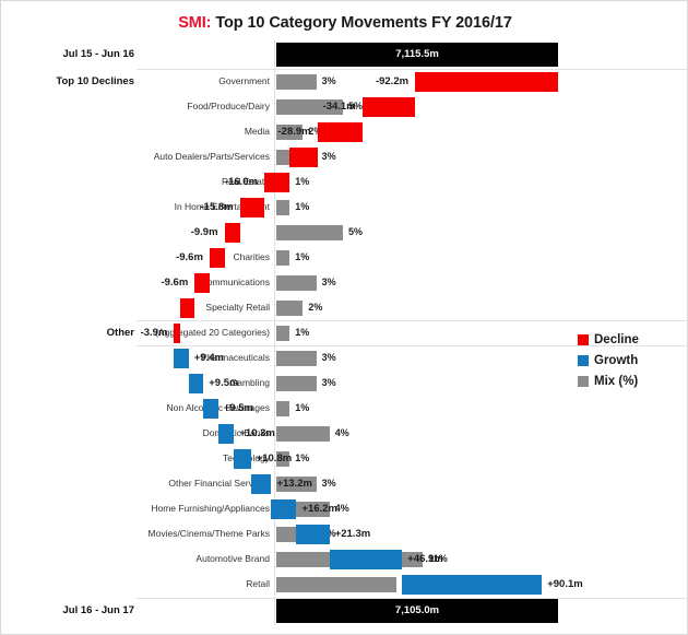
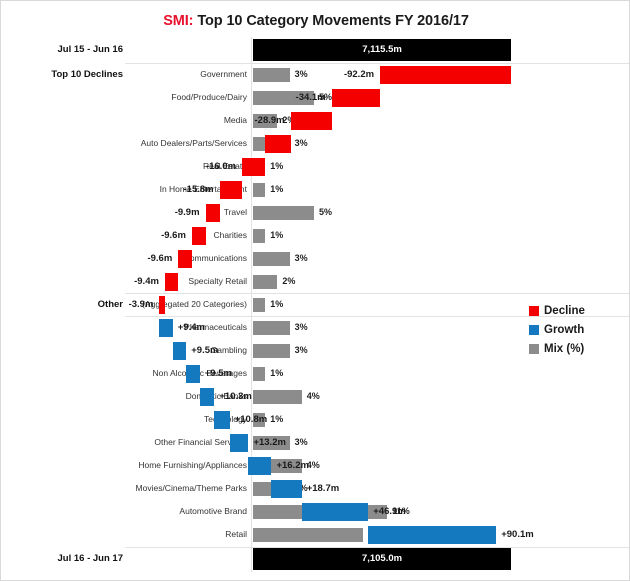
  SMI: Top 10 Category Movements FY 2016/17
  Jul 15 - Jun 16
  7,115.5m
  Top 10 Declines
  Government
  3%
  -92.2m
  Food/Produce/Dairy
  5%
  -34.1m
  Media
  -28.9m
  Auto Dealers/Parts/Services
  3%
  Real Esta
  1%
  -16.0m
  In Home Entertnt
  1%
  -15.8m
+ Travel
  5%
  -9.9m
  Charities
  1%
  -9.6m
  ommunications
  3%
  -9.6m
  Specialty Retail
  2%
+ -9.4m
  Other
  (Aggegated 20 Categories)
  1%
  -3.9m
  Pharmaceuticals
  3%
  +9.4m
  Gambling
  3%
  +9.5m
  Non Alcoc Beverages
  1%
  +9.5m
  4%
  +10.3m
  1%
  +10.8m
  Other Financial Ser
  3%
  +13.2m
  Home Furnishing/Appliances
  4%
  +16.2m
  Movies/Cinema/Theme Parks
- +21.3m
+ +18.7m
  Automotive Brand
  11%
  +46.9m
  Retail
  +90.1m
  Jul 16 - Jun 17
  7,105.0m
  Decline
  Growth
  Mix (%)
